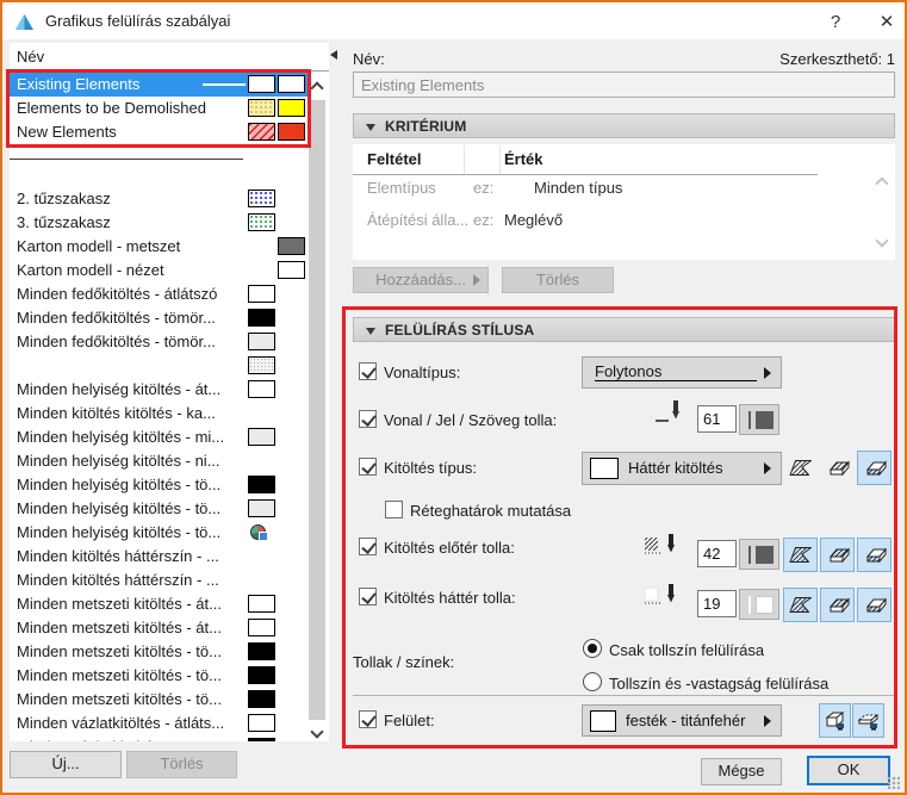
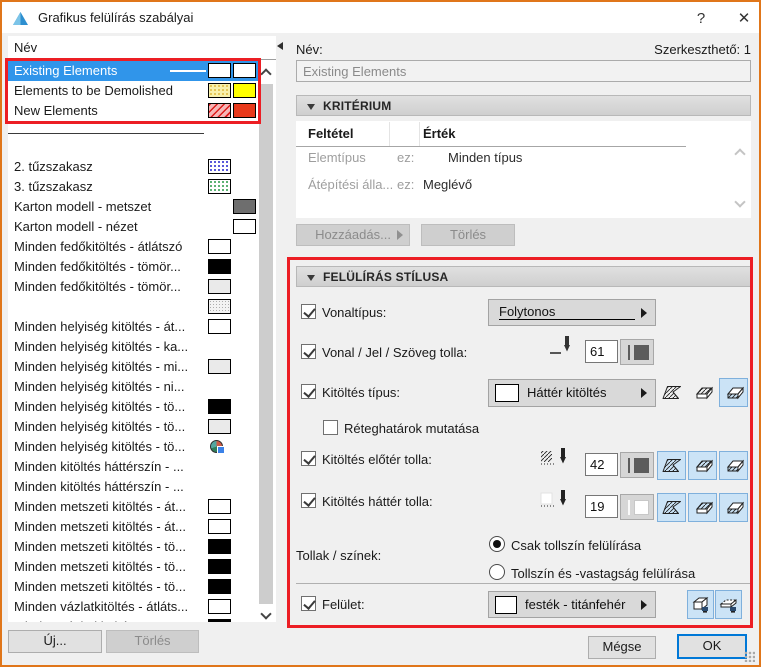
  Grafikus felülírás szabályai
  ?
  ✕
  Név
  Existing Elements
  Elements to be Demolished
  New Elements
  2. tűzszakasz
  3. tűzszakasz
  Karton modell - metszet
  Karton modell - nézet
  Minden fedőkitöltés - átlátszó
  Minden fedőkitöltés - tömör...
  Minden fedőkitöltés - tömör...
  Minden helyiség kitöltés - át...
- Minden kitöltés kitöltés - ka...
+ Minden helyiség kitöltés - ka...
  Minden helyiség kitöltés - mi...
  Minden helyiség kitöltés - ni...
  Minden helyiség kitöltés - tö...
  Minden helyiség kitöltés - tö...
  Minden helyiség kitöltés - tö...
  Minden kitöltés háttérszín - ...
  Minden kitöltés háttérszín - ...
  Minden metszeti kitöltés - át...
  Minden metszeti kitöltés - át...
  Minden metszeti kitöltés - tö...
  Minden metszeti kitöltés - tö...
  Minden metszeti kitöltés - tö...
  Minden vázlatkitöltés - átláts...
  Új...
  Törlés
  Név:
  Szerkeszthető: 1
  Existing Elements
  KRITÉRIUM
  Feltétel
  Érték
  Elemtípus
  ez:
  Minden típus
  Átépítési álla...
  ez:
  Meglévő
  Hozzáadás...
  Törlés
  FELÜLÍRÁS STÍLUSA
  Vonaltípus:
  Folytonos
  Vonal / Jel / Szöveg tolla:
  61
  Kitöltés típus:
  Háttér kitöltés
  Réteghatárok mutatása
  Kitöltés előtér tolla:
  42
  Kitöltés háttér tolla:
  19
  Tollak / színek:
  Csak tollszín felülírása
  Tollszín és -vastagság felülírása
  Felület:
  festék - titánfehér
  Mégse
  OK
